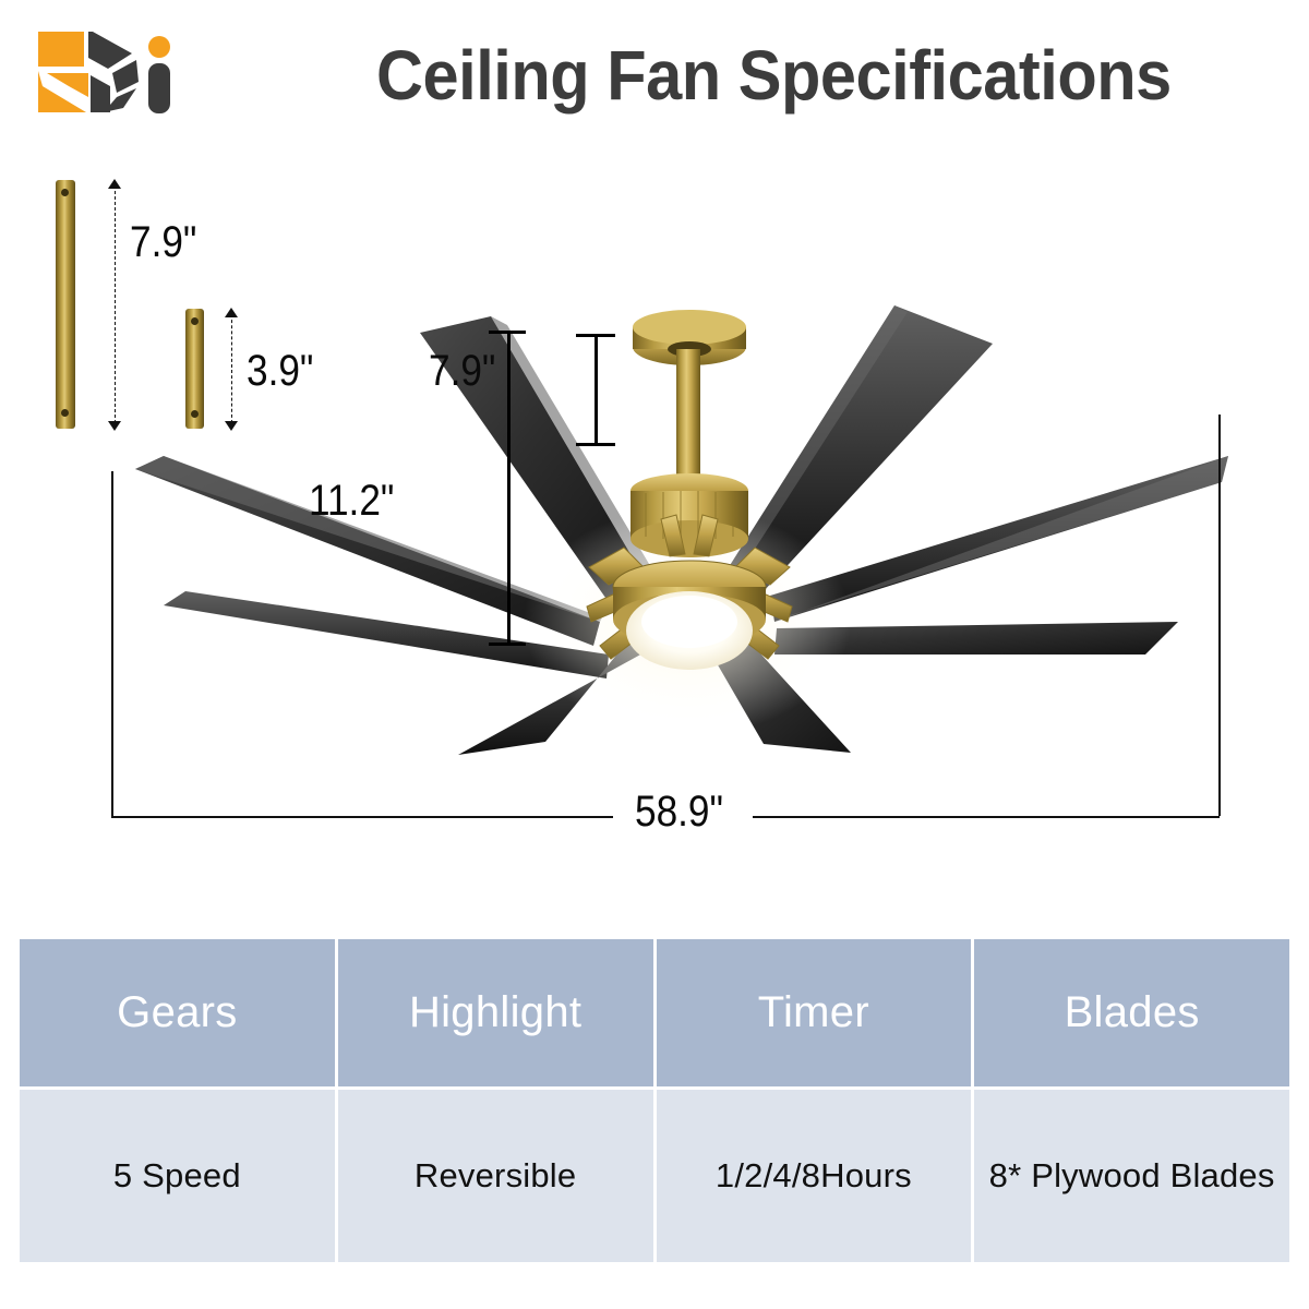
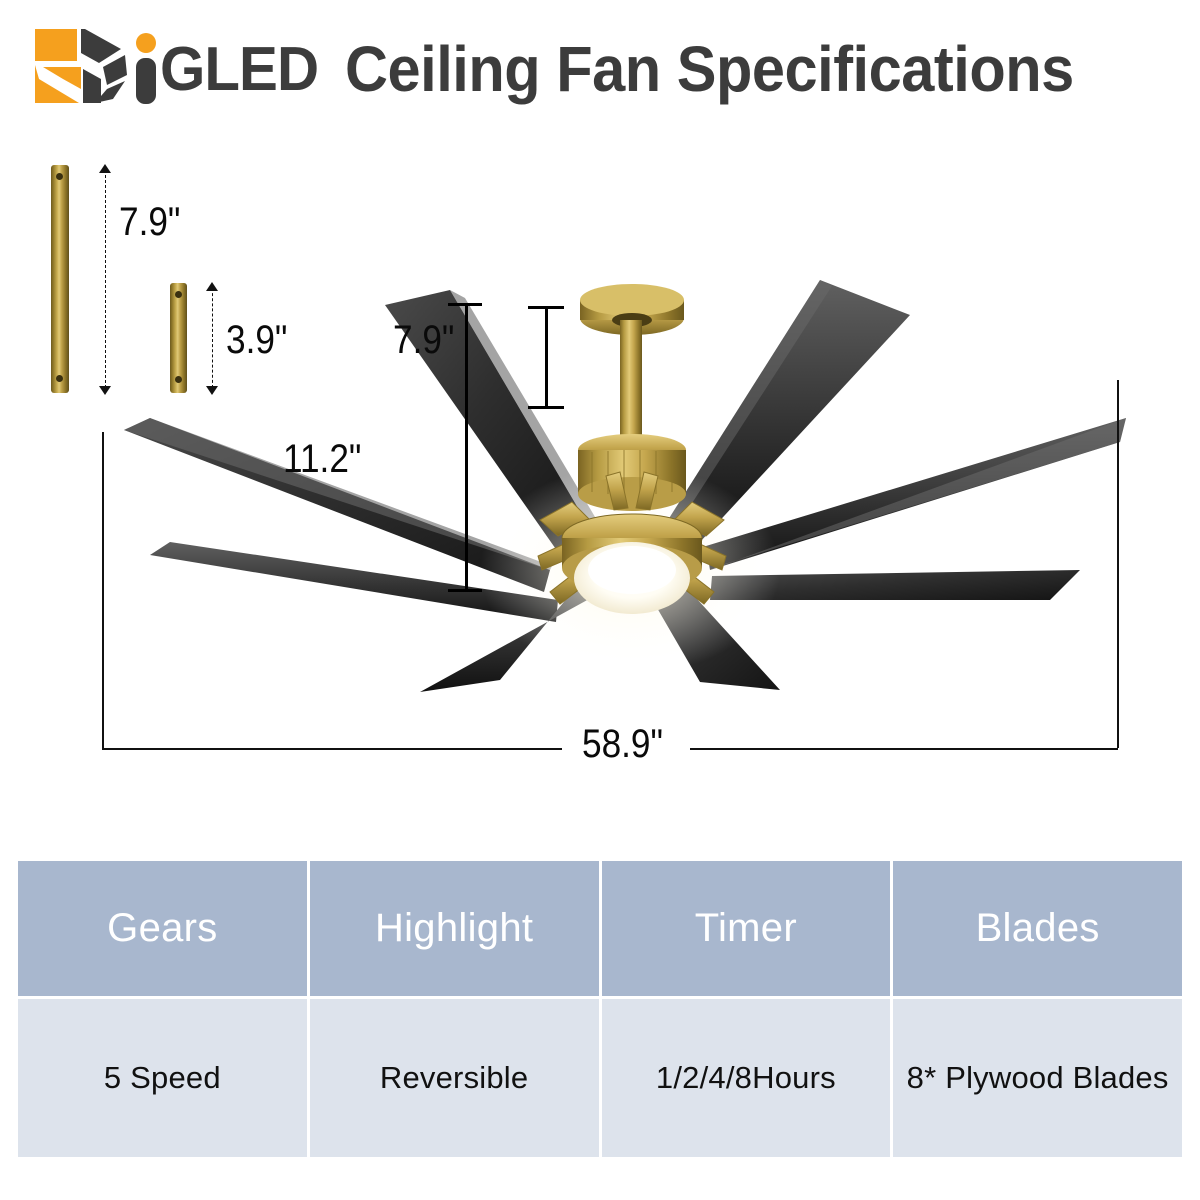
+ GLED
  Ceiling Fan Specifications
  7.9"
  3.9"
  7.9"
  11.2"
  58.9"
  Gears	Highlight	Timer	Blades
  5 Speed	Reversible	1/2/4/8Hours	8* Plywood Blades
